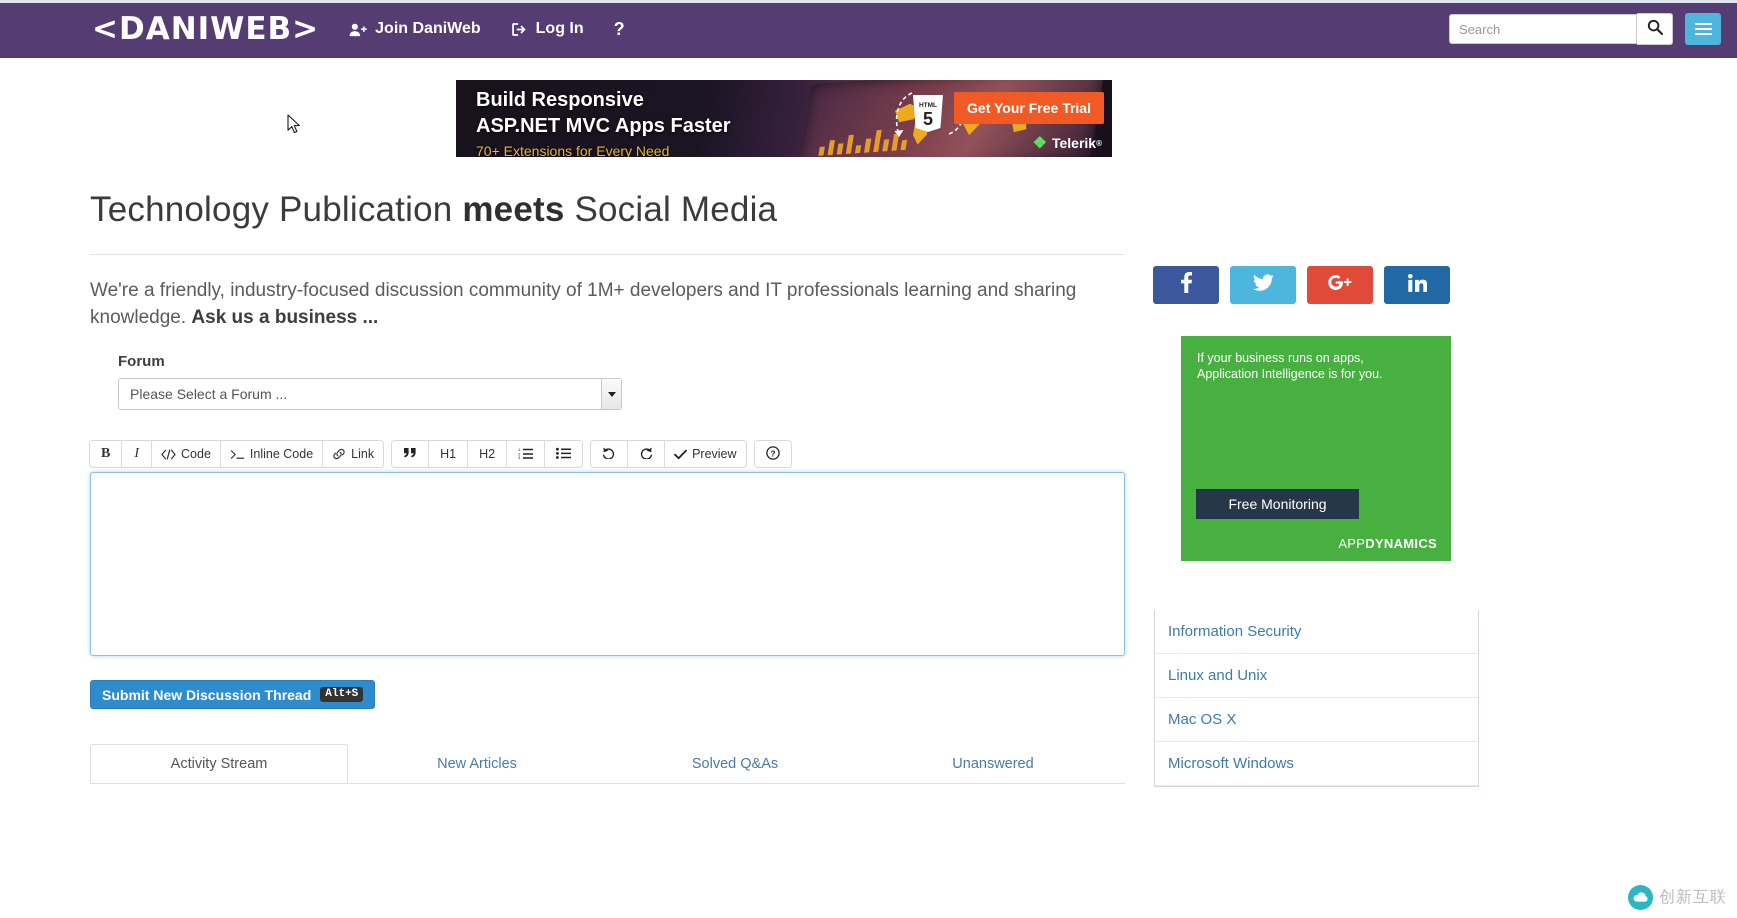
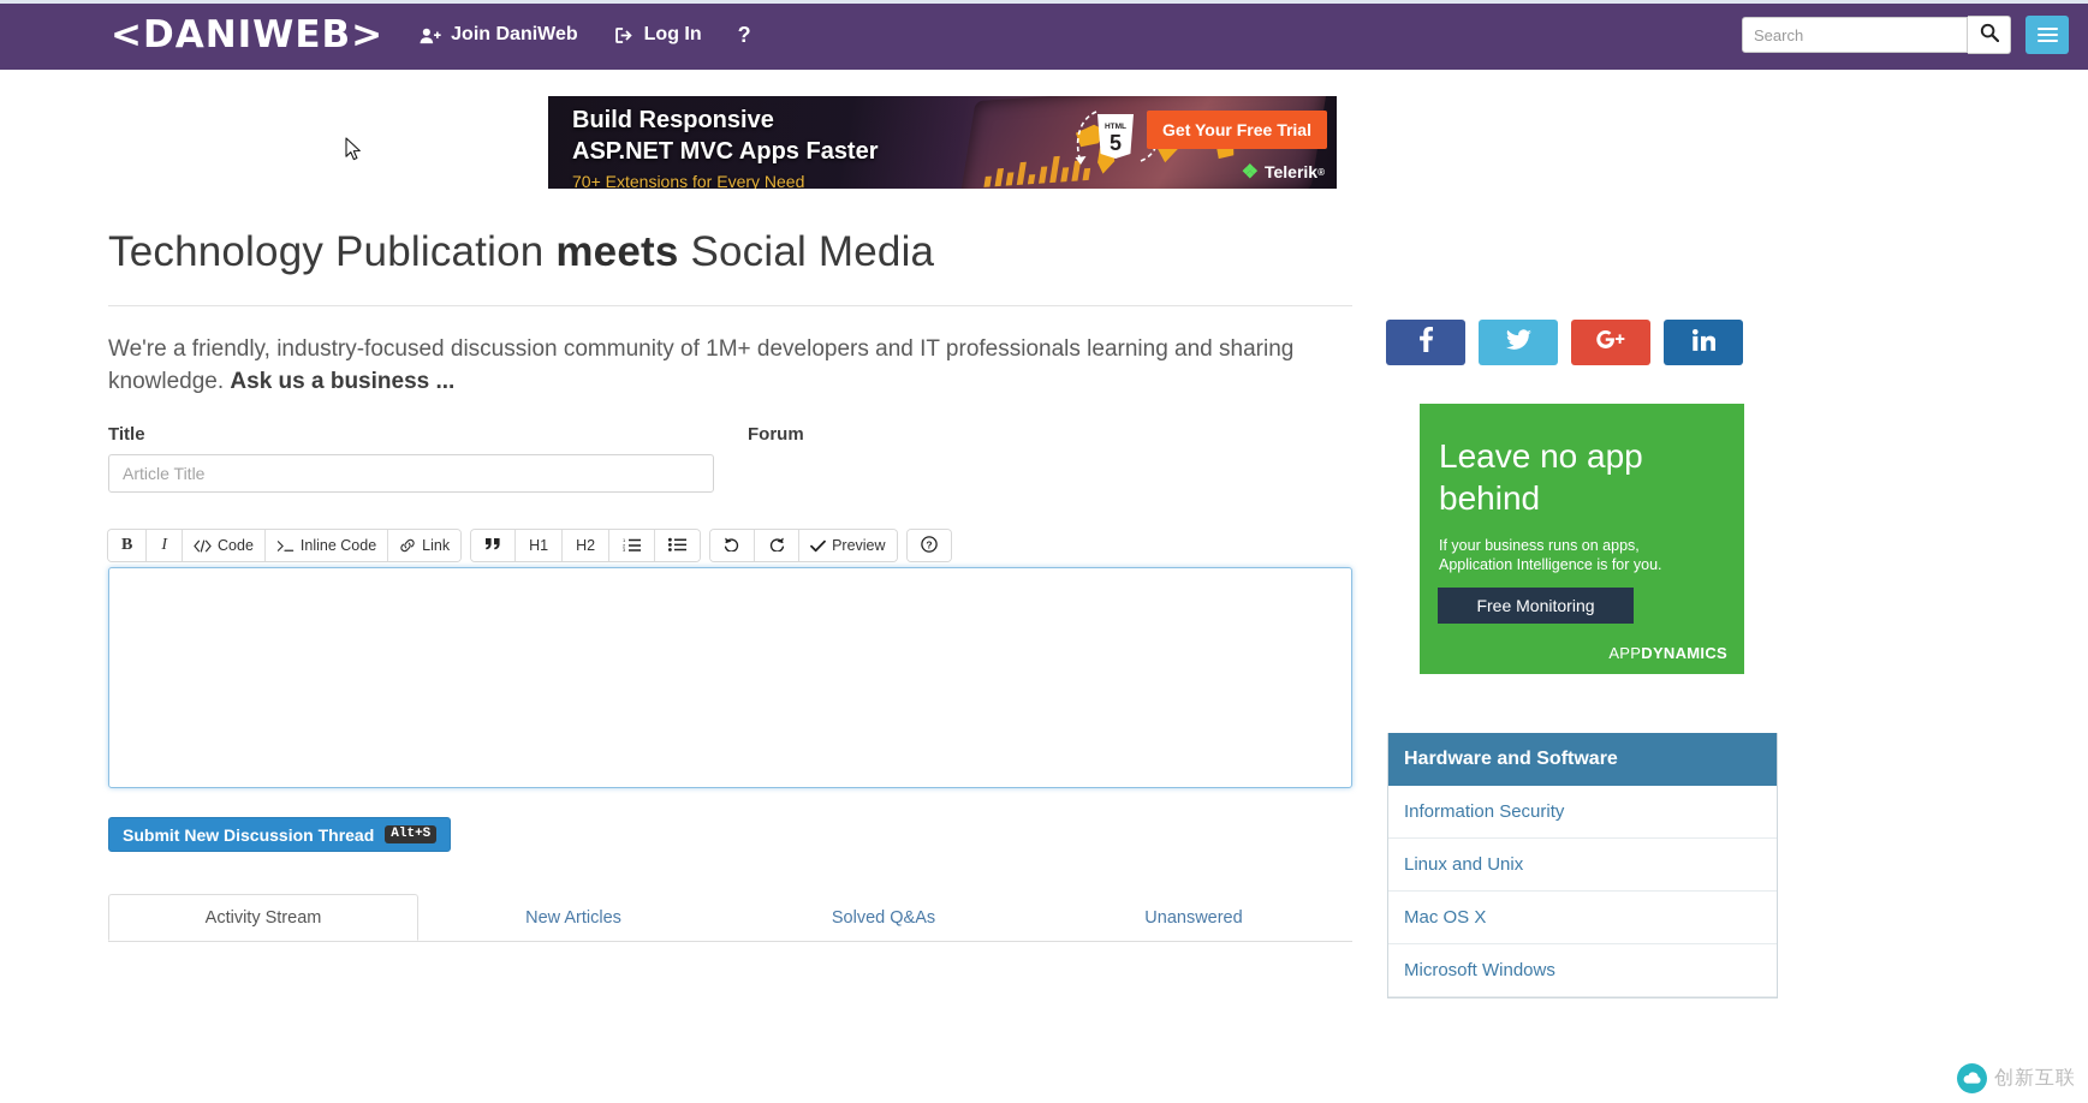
  <DANIWEB>
  Join DaniWeb
  Log In
  ?
  Search
  Build Responsive
  ASP.NET MVC Apps Faster
  70+ Extensions for Every Need
  5
  Get Your Free Trial
  ❖
  Telerik
  ®
  Technology Publication meets Social Media
  We're a friendly, industry-focused discussion community of 1M+ developers and IT professionals learning and sharing knowledge. Ask us a business ...
+ Title
+ Article Title
  Forum
- Please Select a Forum ...
  B
  I
  Code
  Inline Code
  Link
  H1
  H2
  Preview
  ?
  Submit New Discussion Thread
  Alt+S
  Activity Stream
  New Articles
  Solved Q&As
  Unanswered
+ Leave no app behind
  If your business runs on apps,
  Application Intelligence is for you.
  Free Monitoring
  APPDYNAMICS
+ Hardware and Software
  Information Security
  Linux and Unix
  Mac OS X
  Microsoft Windows
  创新互联
